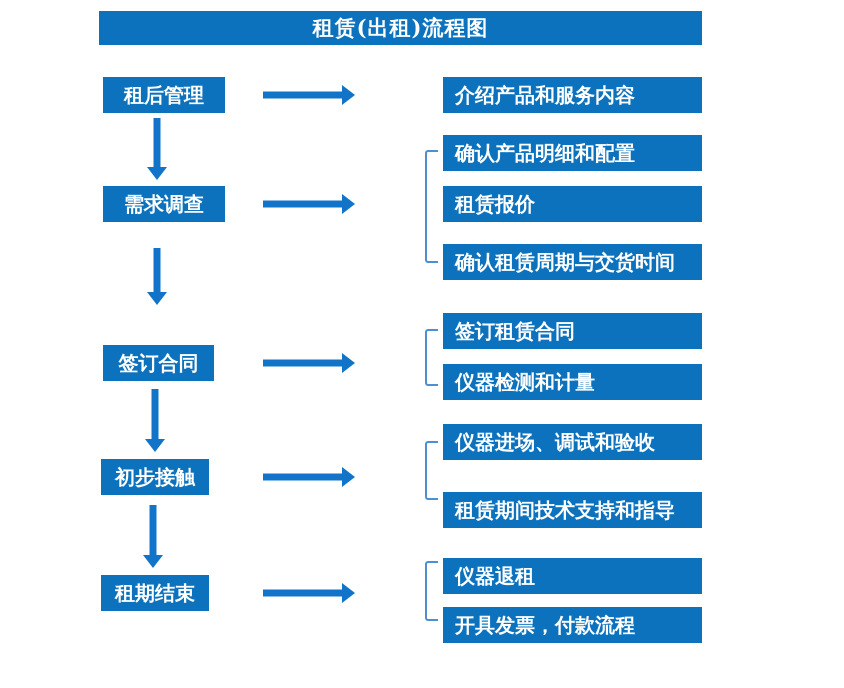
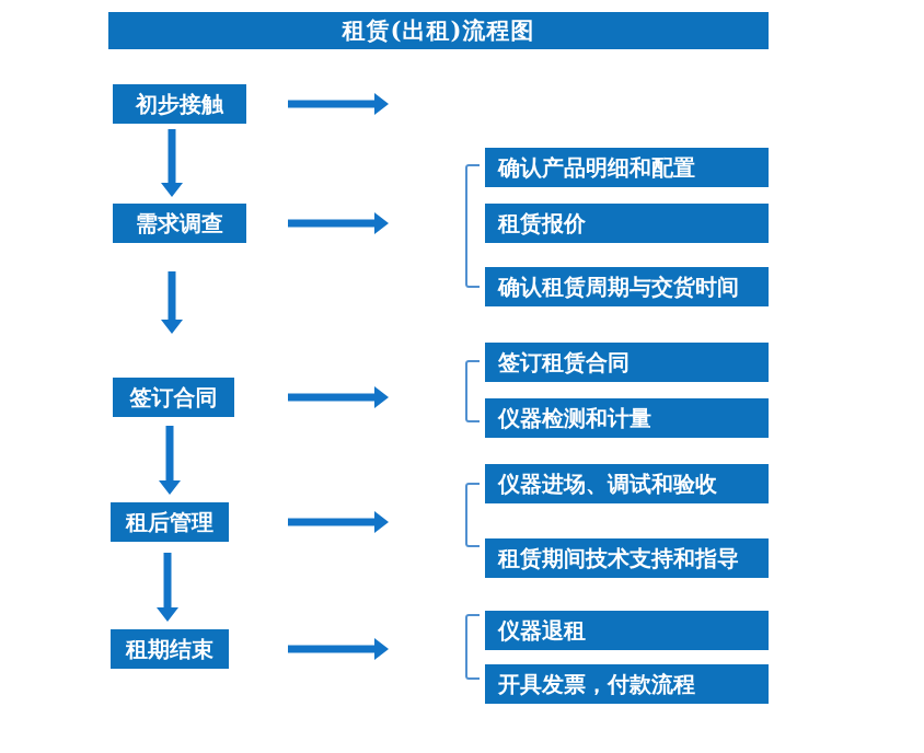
  租赁(出租)流程图
- 租后管理
+ 初步接触
  需求调查
  签订合同
- 初步接触
+ 租后管理
  租期结束
- 介绍产品和服务内容
  确认产品明细和配置
  租赁报价
  确认租赁周期与交货时间
  签订租赁合同
  仪器检测和计量
  仪器进场、调试和验收
  租赁期间技术支持和指导
  仪器退租
  开具发票，付款流程
